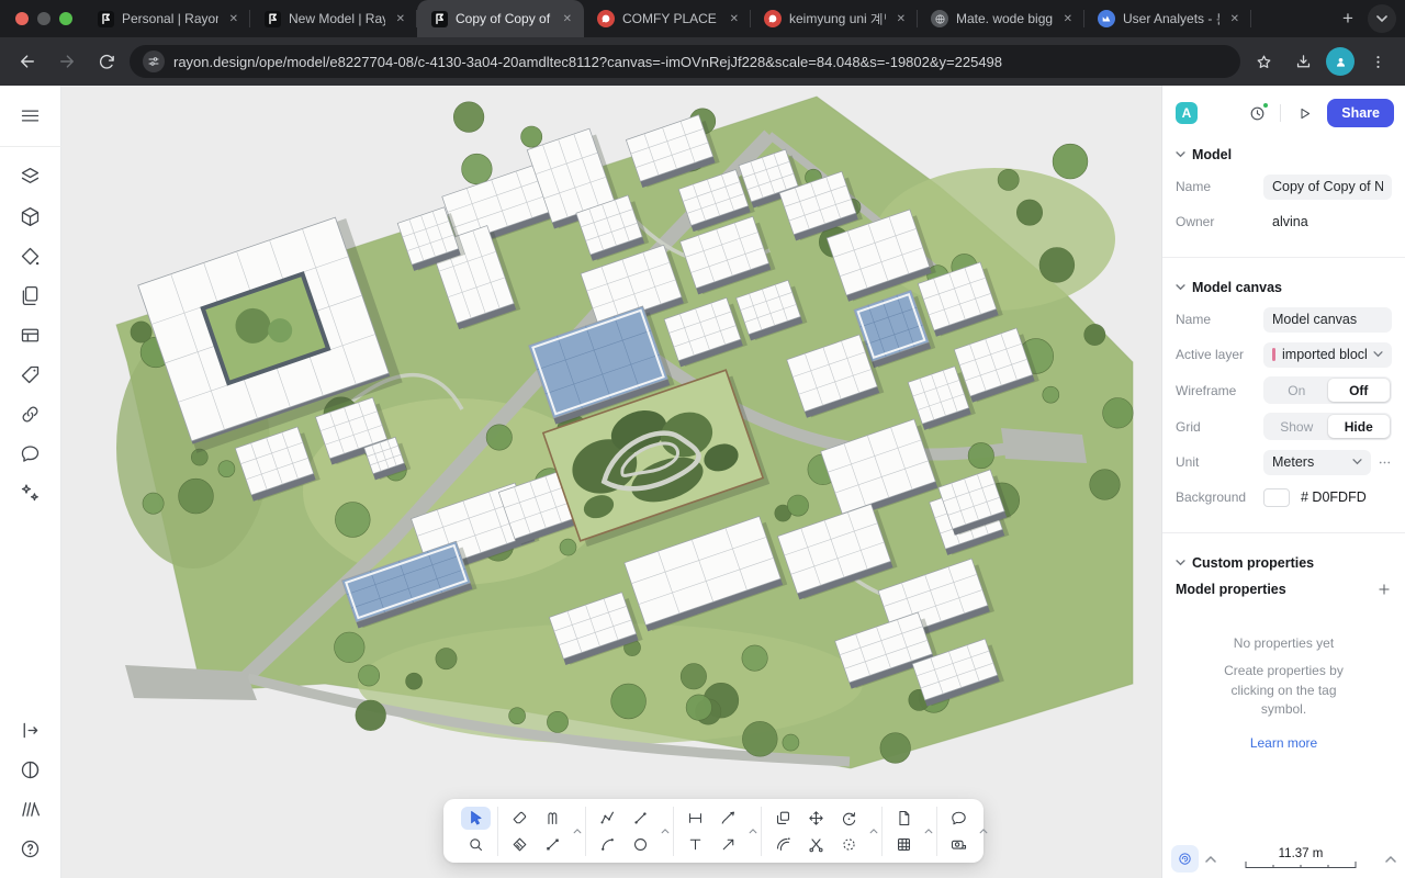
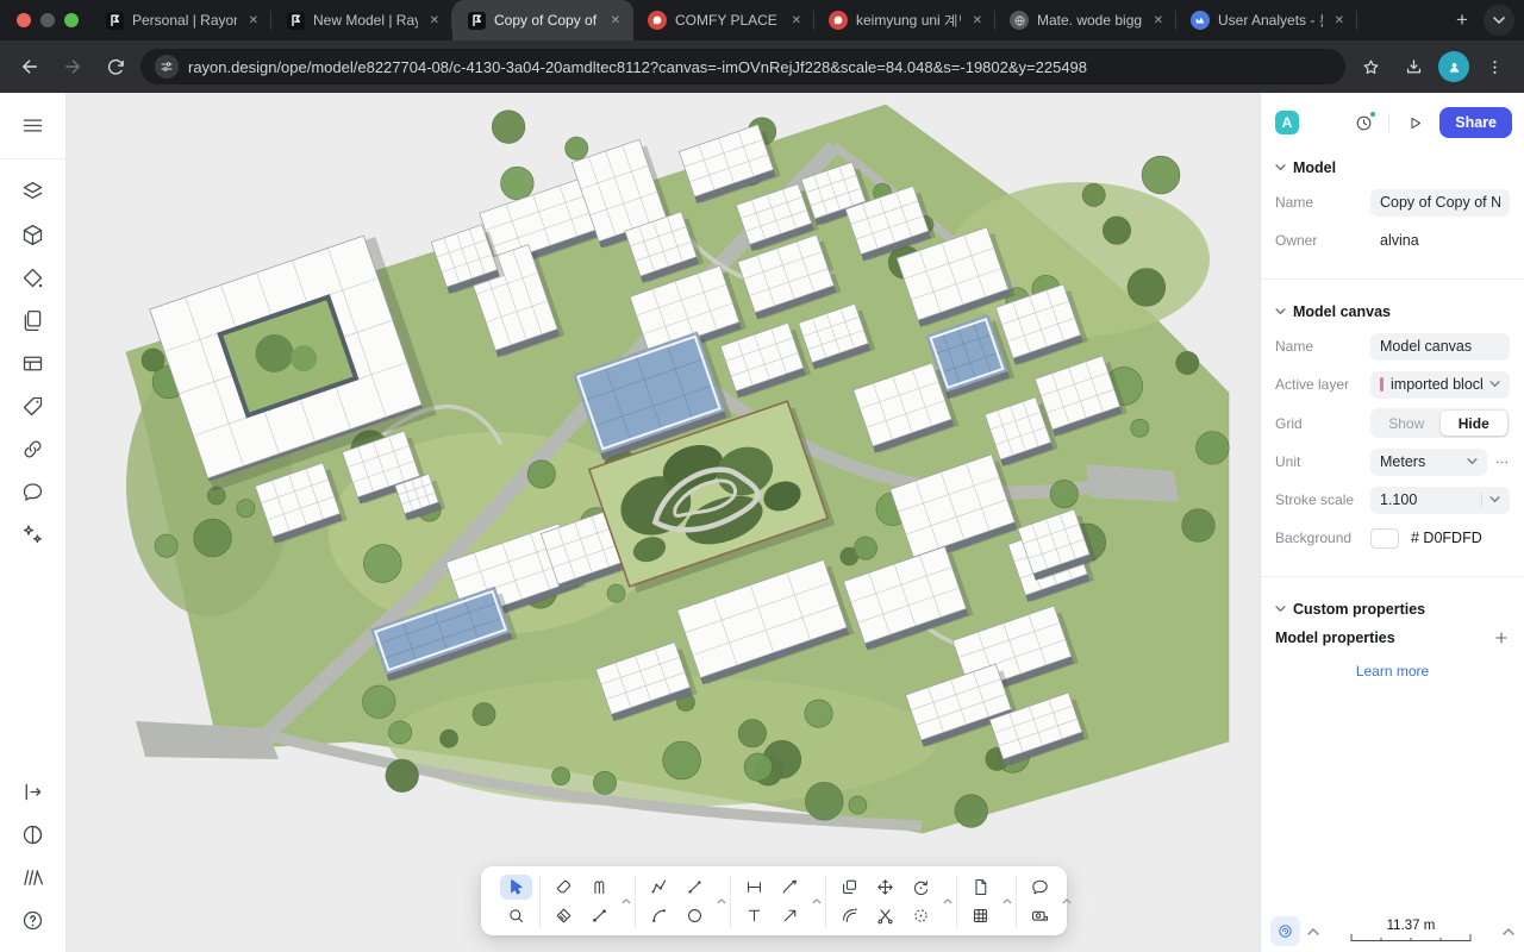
  Personal | Rayo
  ✕
  New Model | Ra
  ✕
  Copy of Copy of
  ✕
  COMFY PLACE
  ✕
  keimyung uni 계
  ✕
  Mate. wode bigg
  ✕
  User Analyets -
  ✕
  +
  rayon.design/ope/model/e8227704-08/c-4130-3a04-20amdltec8112?canvas=-imOVnRejJf228&scale=84.048&s=-19802&y=225498
  A
  Share
  Model
  Name
  Copy of Copy of N
  Owner
  alvina
  Model canvas
  Name
  Model canvas
  Active layer
  imported bloc
- Wireframe
- On
- Off
  Grid
  Show
  Hide
  Unit
  Meters
+ Stroke scale
+ 1.100
  Background
  # D0FDFD
  Custom properties
  Model properties
- No properties yet
- Create properties by clicking on the tag symbol.
  Learn more
  11.37 m
